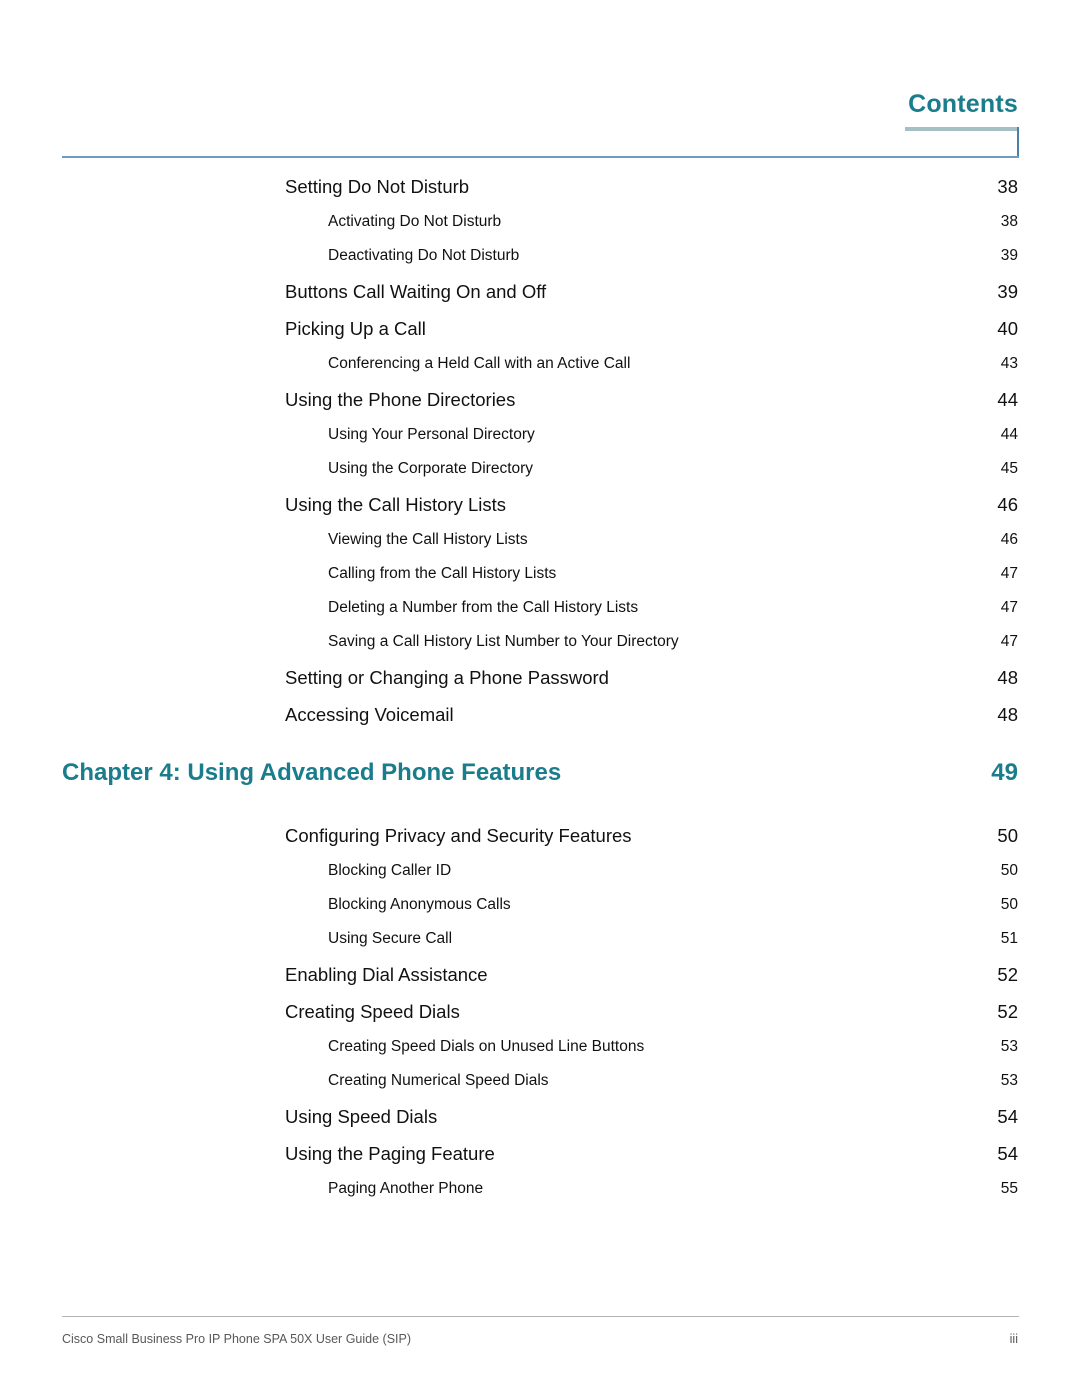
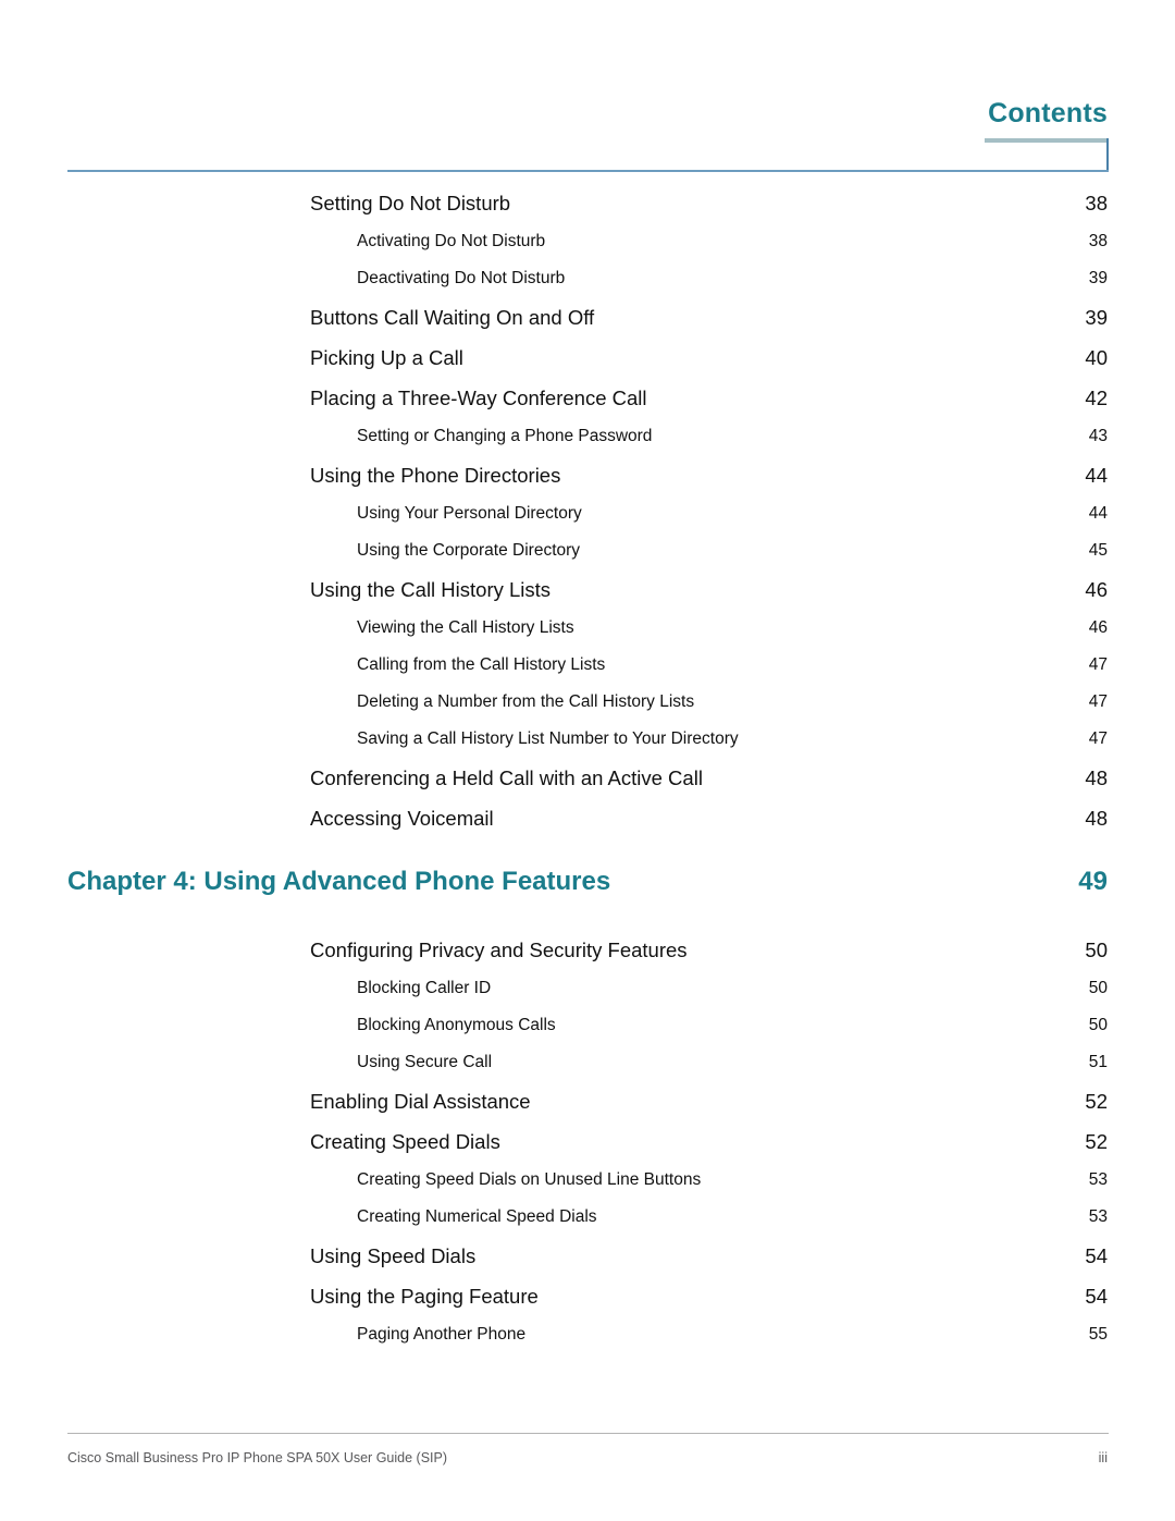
  Contents
  Setting Do Not Disturb
  38
  Activating Do Not Disturb
  38
  Deactivating Do Not Disturb
  39
  Buttons Call Waiting On and Off
  39
  Picking Up a Call
  40
+ Placing a Three-Way Conference Call
+ 42
- Conferencing a Held Call with an Active Call
+ Setting or Changing a Phone Password
  43
  Using the Phone Directories
  44
  Using Your Personal Directory
  44
  Using the Corporate Directory
  45
  Using the Call History Lists
  46
  Viewing the Call History Lists
  46
  Calling from the Call History Lists
  47
  Deleting a Number from the Call History Lists
  47
  Saving a Call History List Number to Your Directory
  47
- Setting or Changing a Phone Password
+ Conferencing a Held Call with an Active Call
  48
  Accessing Voicemail
  48
  Chapter 4: Using Advanced Phone Features
  49
  Configuring Privacy and Security Features
  50
  Blocking Caller ID
  50
  Blocking Anonymous Calls
  50
  Using Secure Call
  51
  Enabling Dial Assistance
  52
  Creating Speed Dials
  52
  Creating Speed Dials on Unused Line Buttons
  53
  Creating Numerical Speed Dials
  53
  Using Speed Dials
  54
  Using the Paging Feature
  54
  Paging Another Phone
  55
  Cisco Small Business Pro IP Phone SPA 50X User Guide (SIP)
  iii
